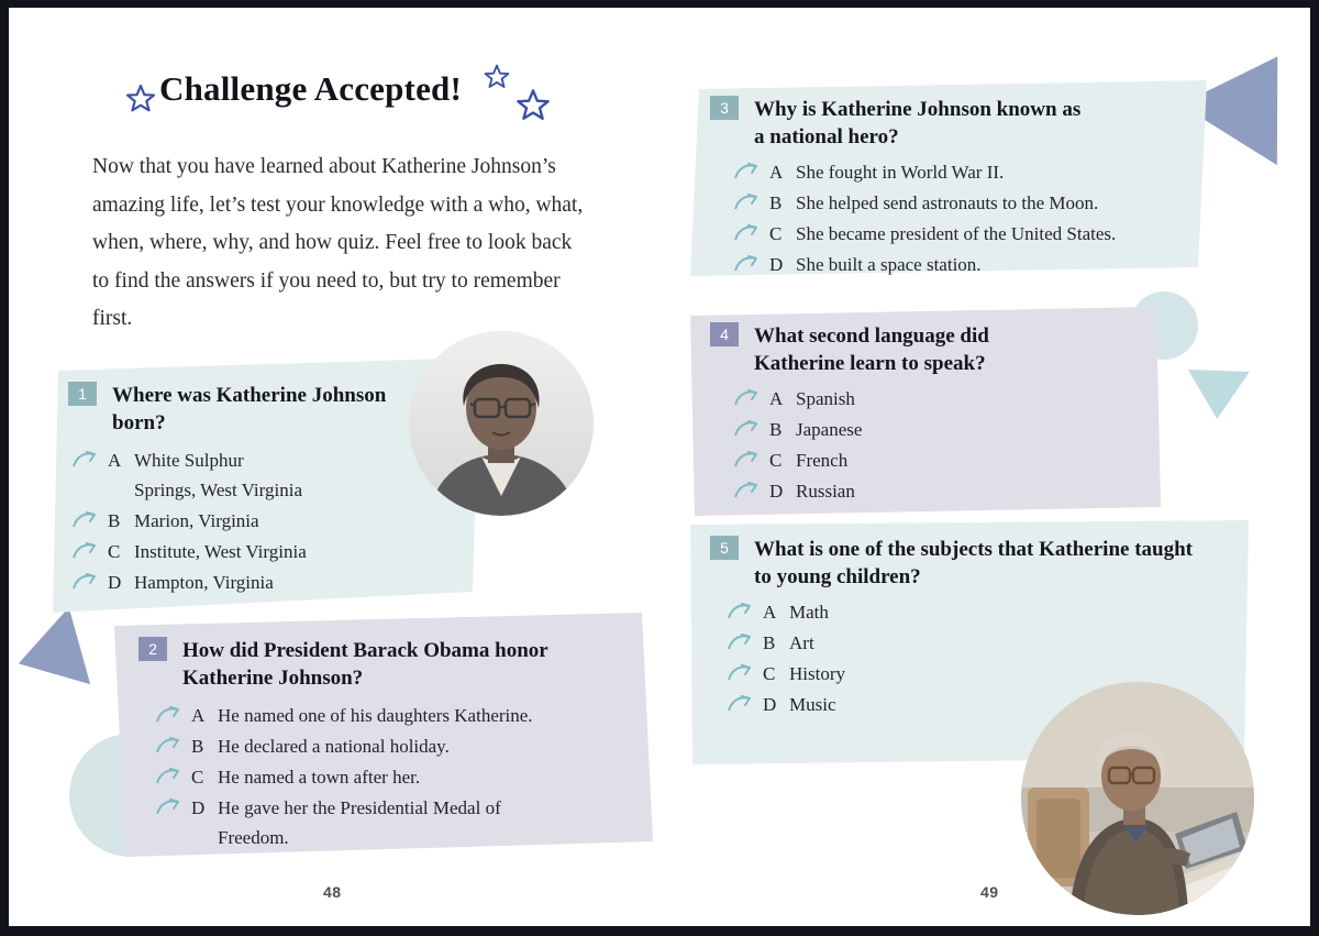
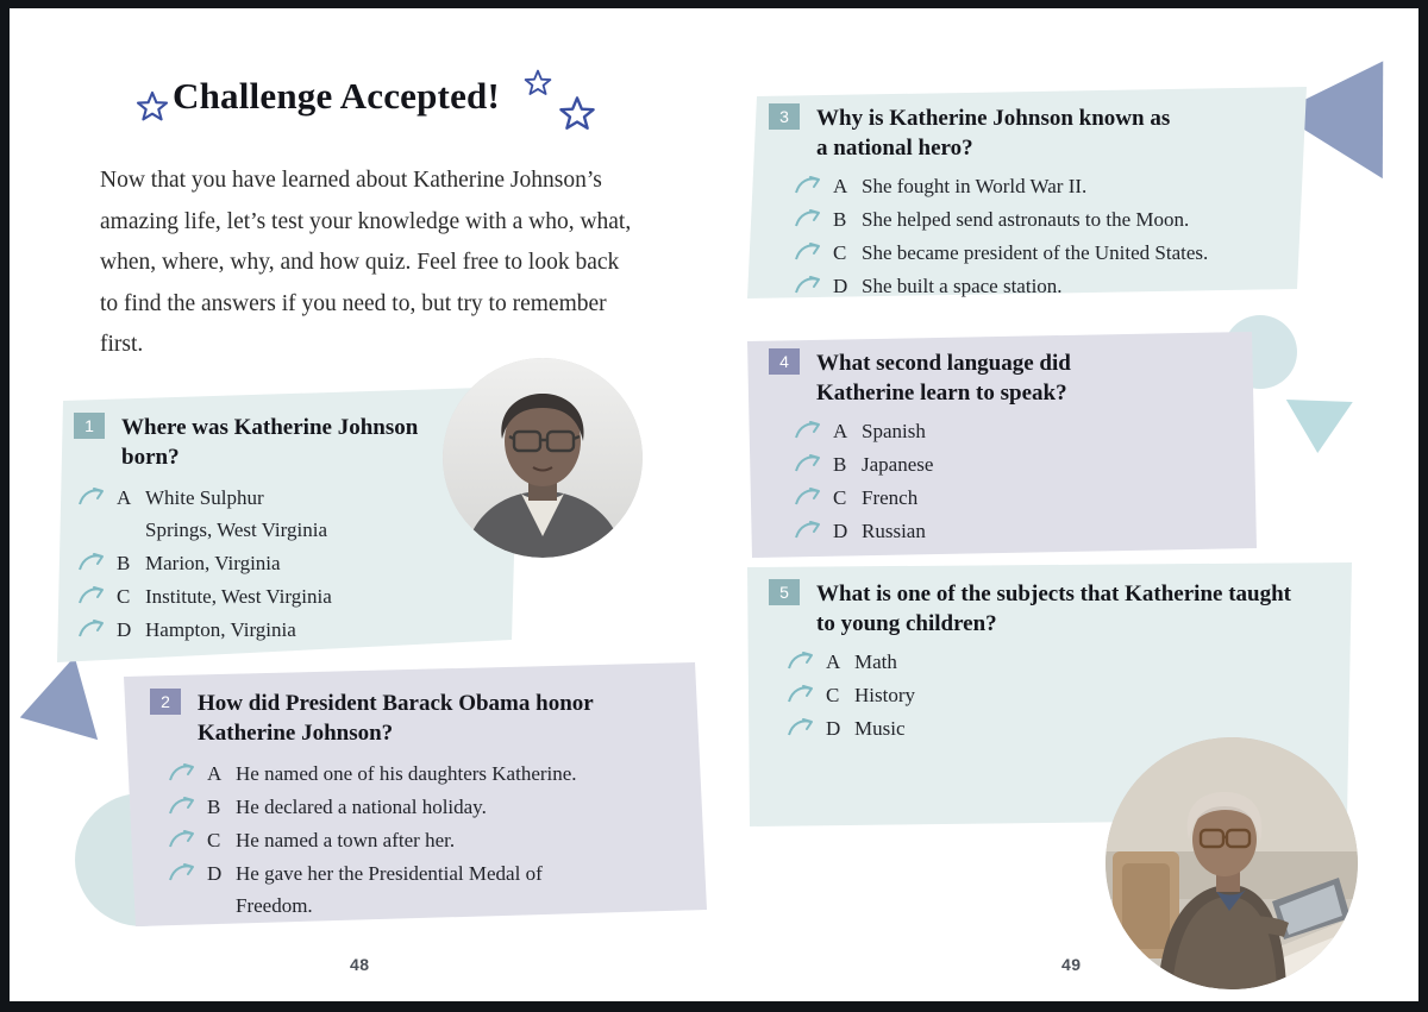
  Challenge Accepted!
  Now that you have learned about Katherine Johnson’s amazing life, let’s test your knowledge with a who, what, when, where, why, and how quiz. Feel free to look back to find the answers if you need to, but try to remember first.
  1 Where was Katherine Johnson born?
  A White Sulphur
  Springs, West Virginia
  B Marion, Virginia
  C Institute, West Virginia
  D Hampton, Virginia
  2 How did President Barack Obama honor Katherine Johnson?
  A He named one of his daughters Katherine.
  B He declared a national holiday.
  C He named a town after her.
  D He gave her the Presidential Medal of
  Freedom.
  3 Why is Katherine Johnson known as a national hero?
  A She fought in World War II.
  B She helped send astronauts to the Moon.
  C She became president of the United States.
  D She built a space station.
  4 What second language did Katherine learn to speak?
  A Spanish
  B Japanese
  C French
  D Russian
  5 What is one of the subjects that Katherine taught to young children?
  A Math
- B Art
  C History
  D Music
  48
  49
